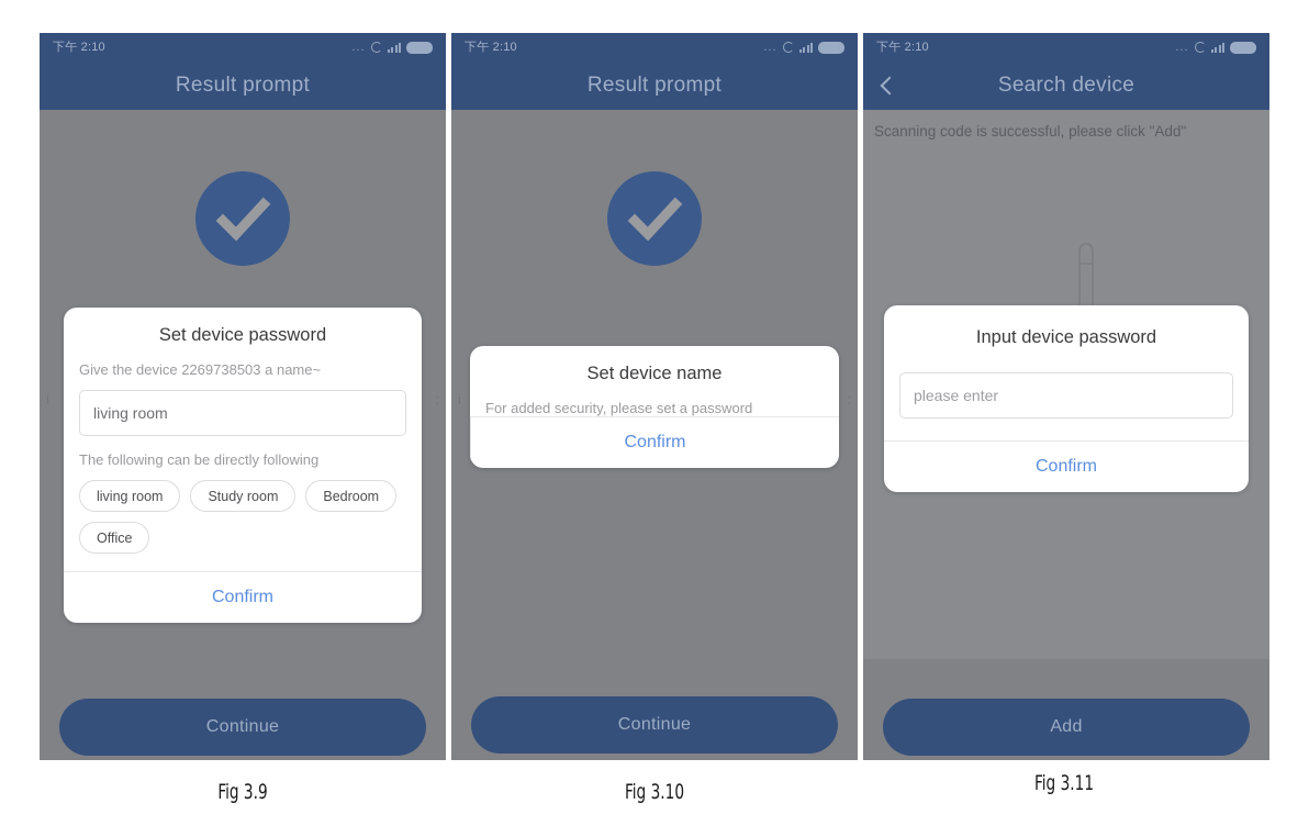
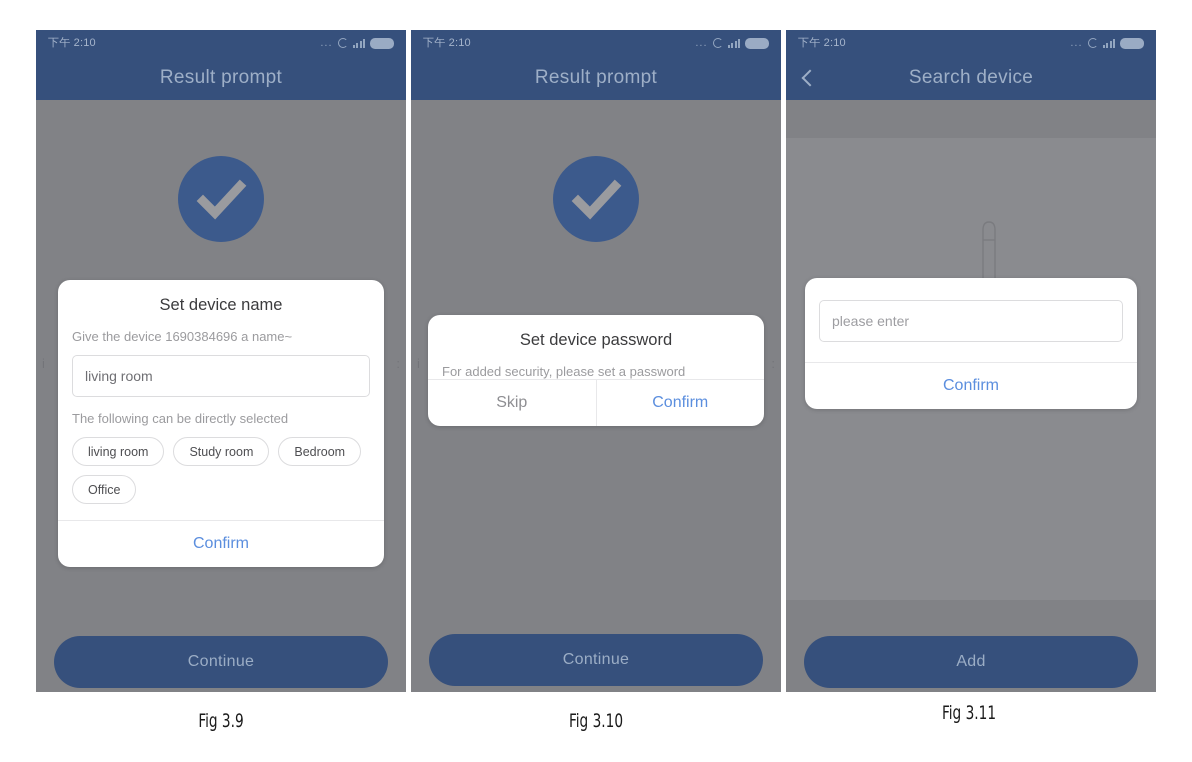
  下午 2:10
  ...
  Result prompt
- Set device password
+ Set device name
- Give the device 2269738503 a name~
+ Give the device 1690384696 a name~
  living room
- The following can be directly following
+ The following can be directly selected
  living room
  Study room
  Bedroom
  Office
  Confirm
  Continue
  下午 2:10
  ...
  Result prompt
- Set device name
+ Set device password
  For added security, please set a password
+ Skip
  Confirm
  Continue
  下午 2:10
  ...
  Search device
- Scanning code is successful, please click "Add"
- Input device password
  please enter
  Confirm
  Add
  Fig 3.9
  Fig 3.10
  Fig 3.11
